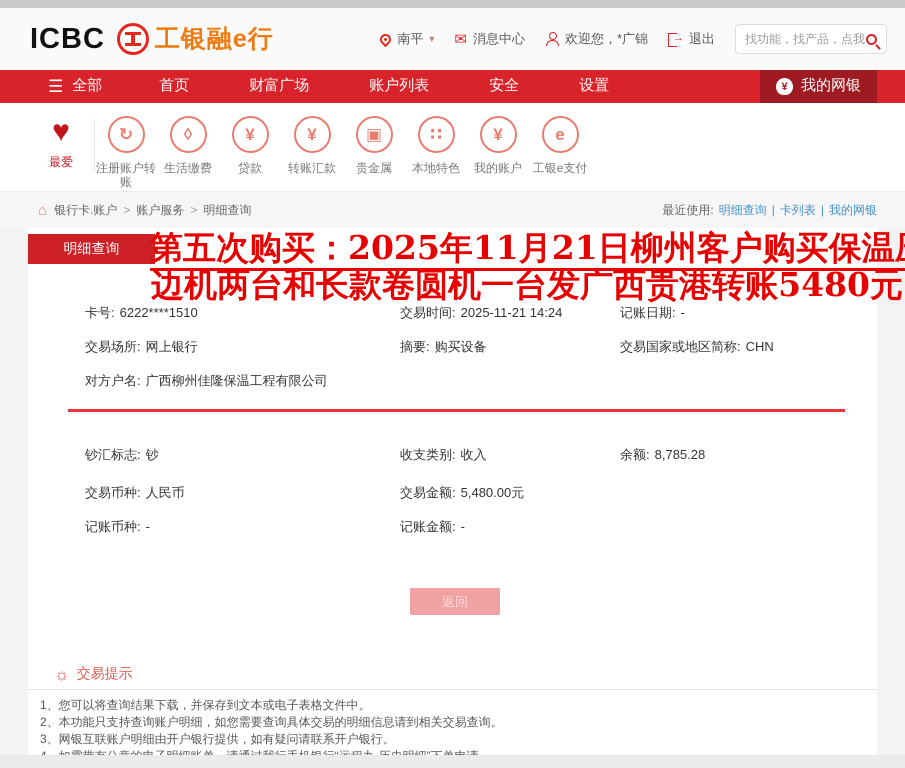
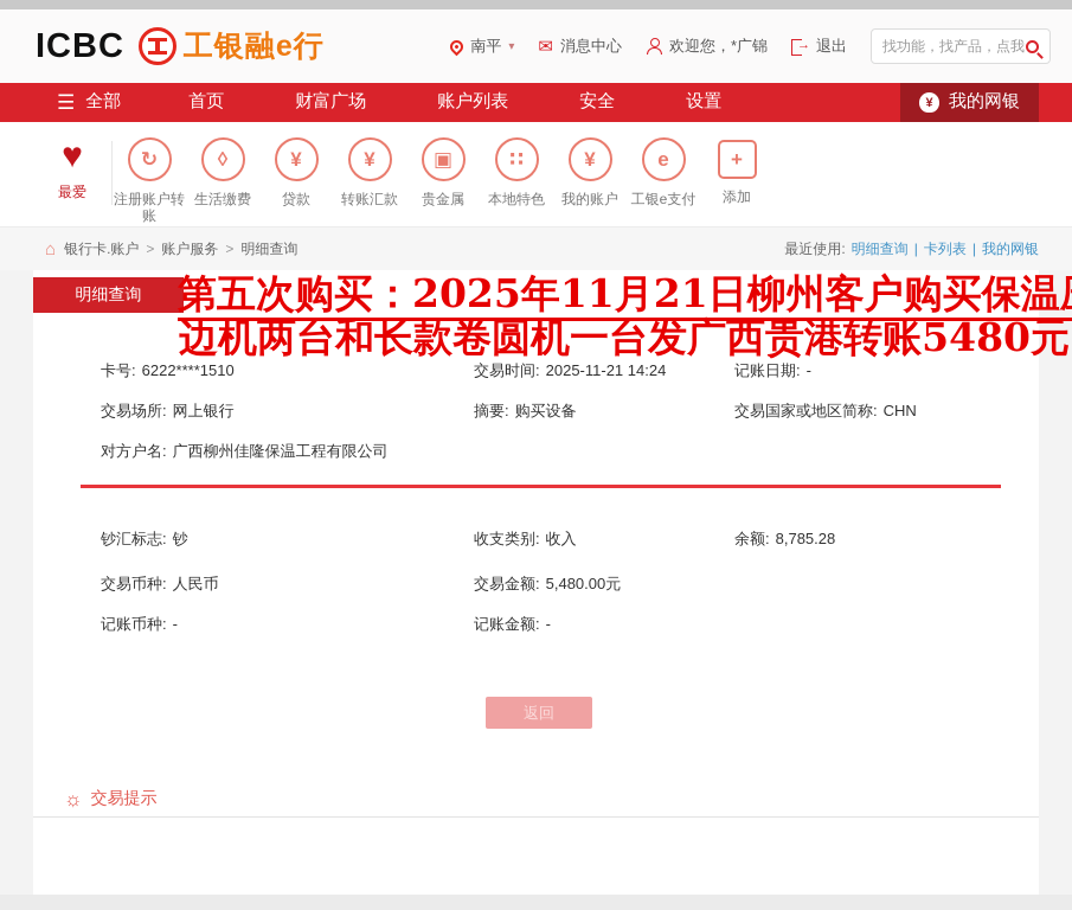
  ICBC
  工银融e行
  南平
  ▾
  ✉
  消息中心
  欢迎您，*广锦
  退出
  找功能，找产品，点我
  ☰
  全部
  首页
  财富广场
  账户列表
  安全
  设置
  ¥
  我的网银
  ♥
  最爱
  ↻
  注册账户转账
  ◊
  生活缴费
  ¥
  贷款
  ¥
  转账汇款
  ▣
  贵金属
  ∷
  本地特色
  ¥
  我的账户
  e
  工银e支付
+ +
+ 添加
  ⌂
  银行卡.账户
  >
  账户服务
  >
  明细查询
  最近使用:
  明细查询
  |
  卡列表
  |
  我的网银
  明细查询
  卡号: 6222****1510
  交易时间: 2025-11-21 14:24
  记账日期: -
  交易场所: 网上银行
  摘要: 购买设备
  交易国家或地区简称: CHN
  对方户名: 广西柳州佳隆保温工程有限公司
  钞汇标志: 钞
  收支类别: 收入
  余额: 8,785.28
  交易币种: 人民币
  交易金额: 5,480.00元
  记账币种: -
  记账金额: -
  返回
  ☼
  交易提示
- 1、您可以将查询结果下载，并保存到文本或电子表格文件中。
- 2、本功能只支持查询账户明细，如您需要查询具体交易的明细信息请到相关交易查询。
- 3、网银互联账户明细由开户银行提供，如有疑问请联系开户银行。
  第五次购买：2025年11月21日柳州客户购买保温
  边机两台和长款卷圆机一台发广西贵港转账5480元
